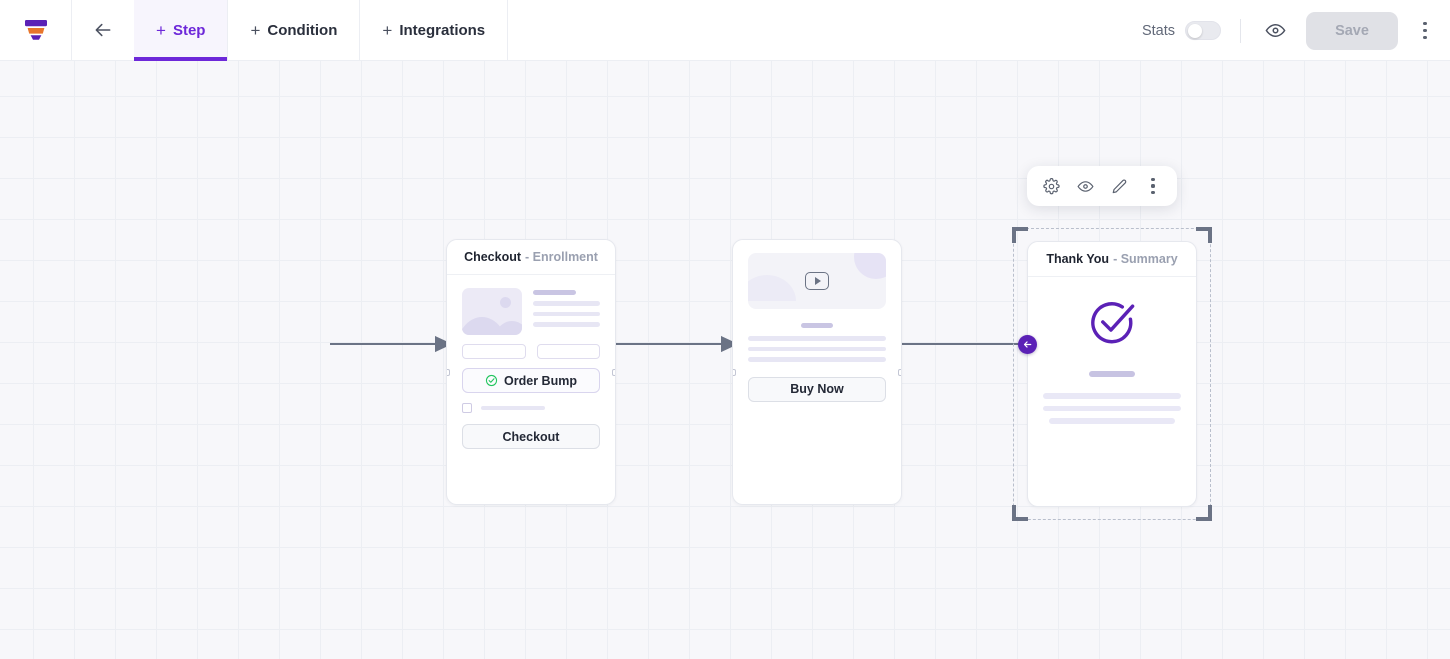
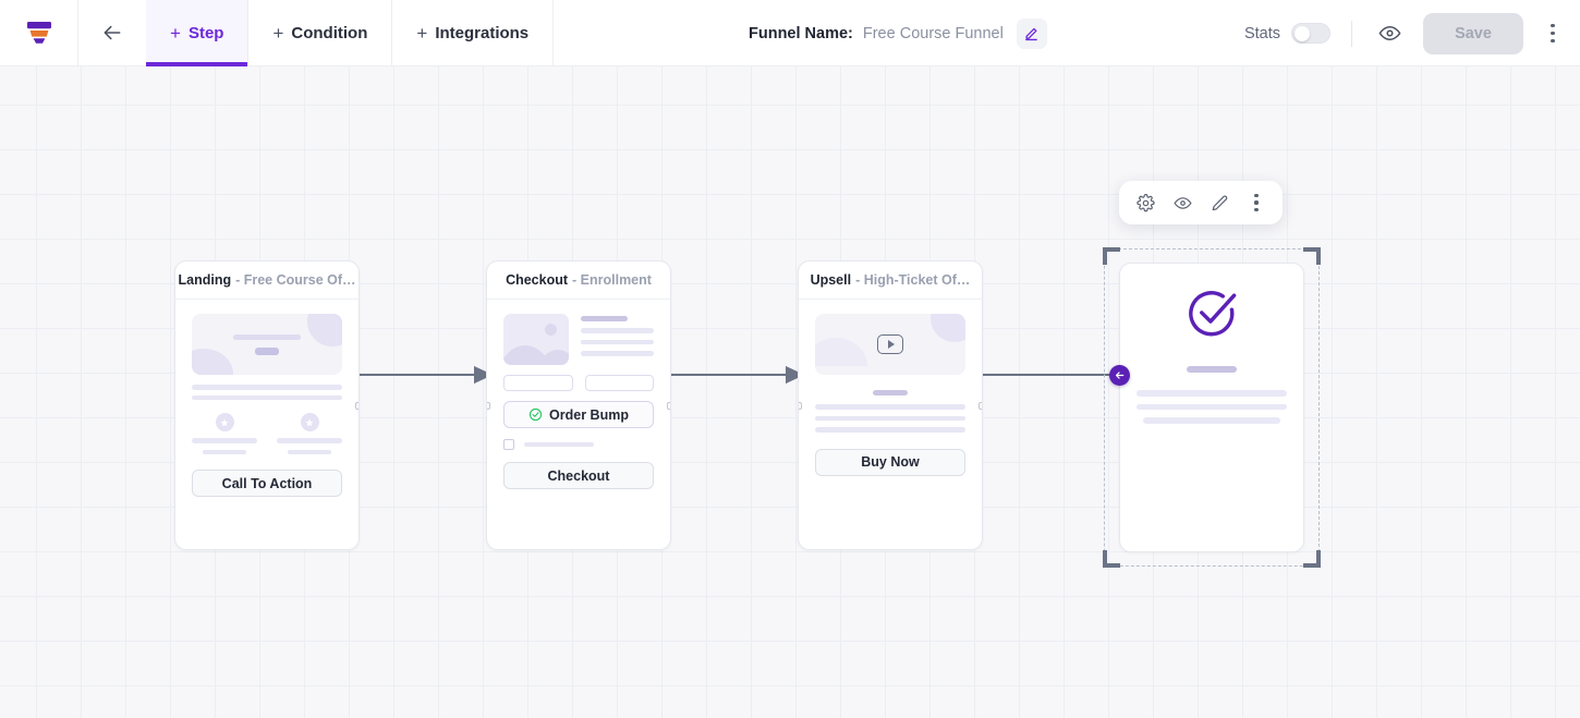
  +
  Step
  +
  Condition
  +
  Integrations
+ Funnel Name:
+ Free Course Funnel
  Stats
  Save
+ Landing
+ - Free Course Of…
+ Call To Action
  Checkout
  - Enrollment
  Order Bump
  Checkout
+ Upsell
+ - High-Ticket Of…
  Buy Now
- Thank You
- - Summary
